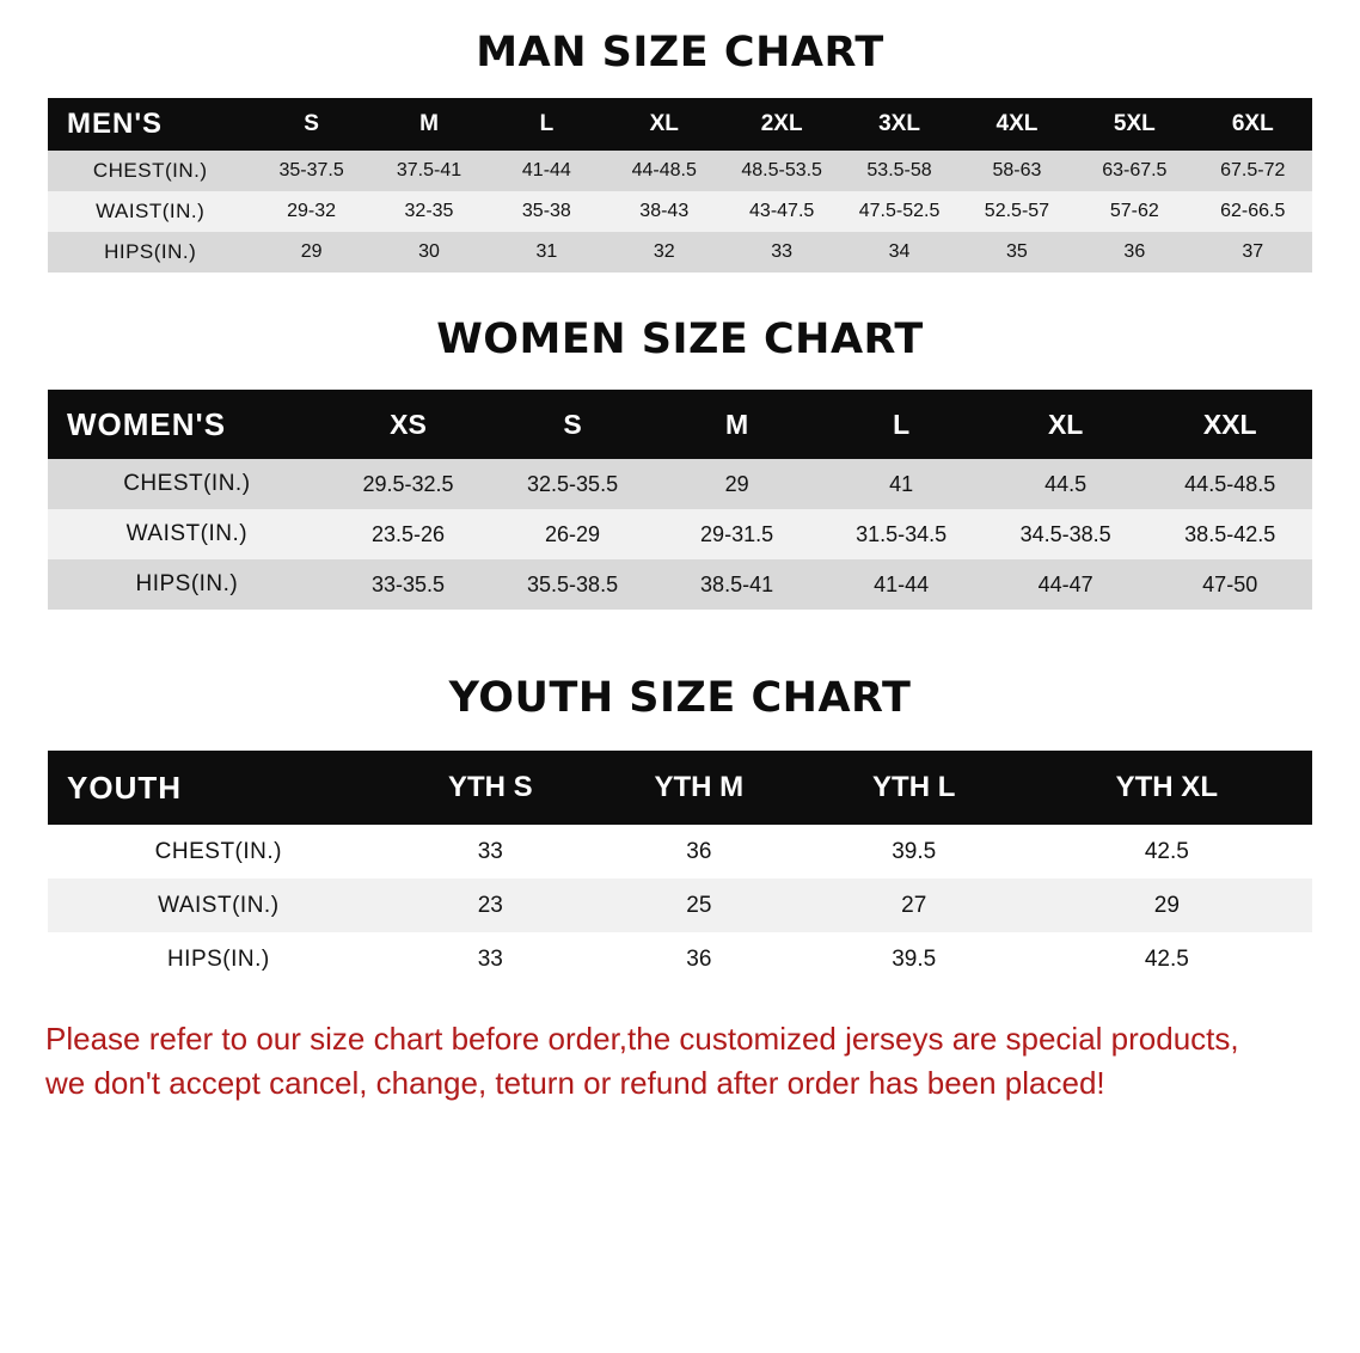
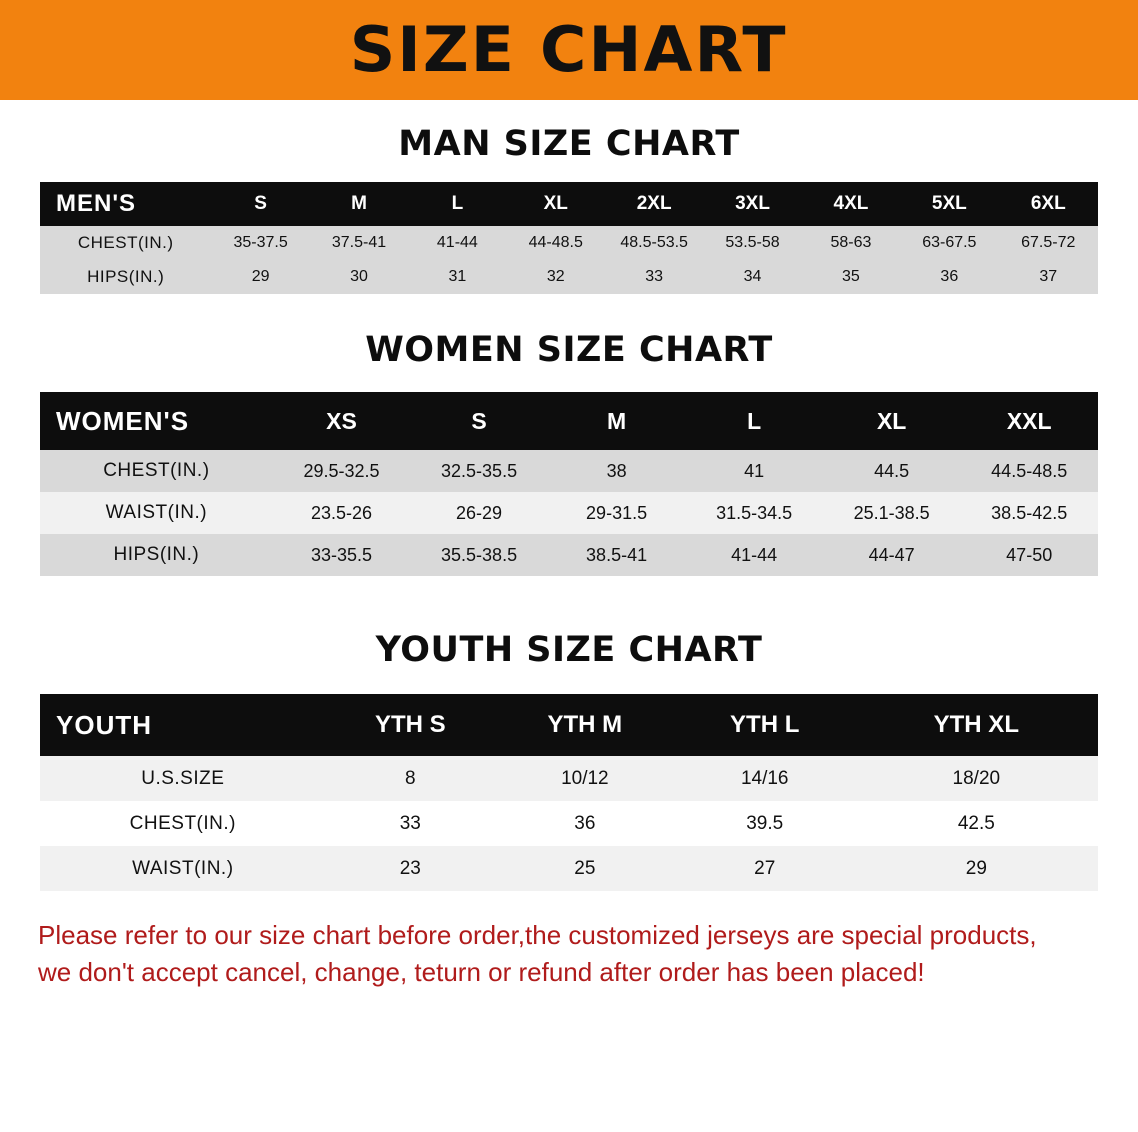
+ SIZE CHART
  MAN SIZE CHART
  MEN'S	S	M	L	XL	2XL	3XL	4XL	5XL	6XL
  CHEST(IN.)	35-37.5	37.5-41	41-44	44-48.5	48.5-53.5	53.5-58	58-63	63-67.5	67.5-72
- WAIST(IN.)	29-32	32-35	35-38	38-43	43-47.5	47.5-52.5	52.5-57	57-62	62-66.5
  HIPS(IN.)	29	30	31	32	33	34	35	36	37
  WOMEN SIZE CHART
  WOMEN'S	XS	S	M	L	XL	XXL
- CHEST(IN.)	29.5-32.5	32.5-35.5	29	41	44.5	44.5-48.5
+ CHEST(IN.)	29.5-32.5	32.5-35.5	38	41	44.5	44.5-48.5
- WAIST(IN.)	23.5-26	26-29	29-31.5	31.5-34.5	34.5-38.5	38.5-42.5
+ WAIST(IN.)	23.5-26	26-29	29-31.5	31.5-34.5	25.1-38.5	38.5-42.5
  HIPS(IN.)	33-35.5	35.5-38.5	38.5-41	41-44	44-47	47-50
  YOUTH SIZE CHART
  YOUTH	YTH S	YTH M	YTH L	YTH XL
+ U.S.SIZE	8	10/12	14/16	18/20
  CHEST(IN.)	33	36	39.5	42.5
  WAIST(IN.)	23	25	27	29
- HIPS(IN.)	33	36	39.5	42.5
  Please refer to our size chart before order,the customized jerseys are special products,
  we don't accept cancel, change, teturn or refund after order has been placed!
